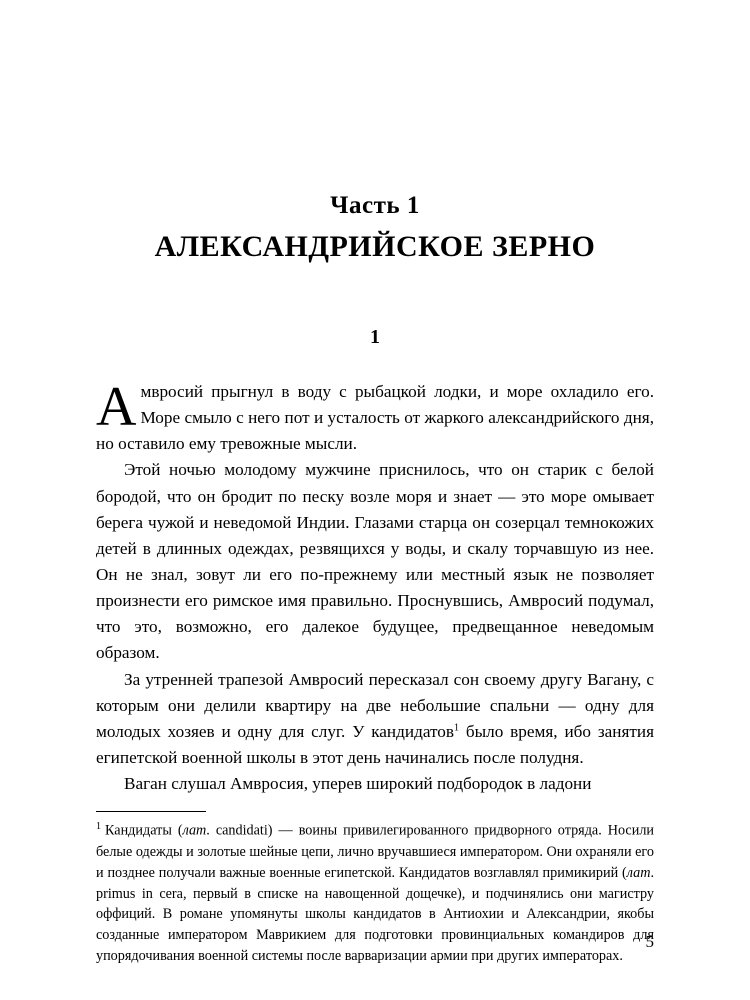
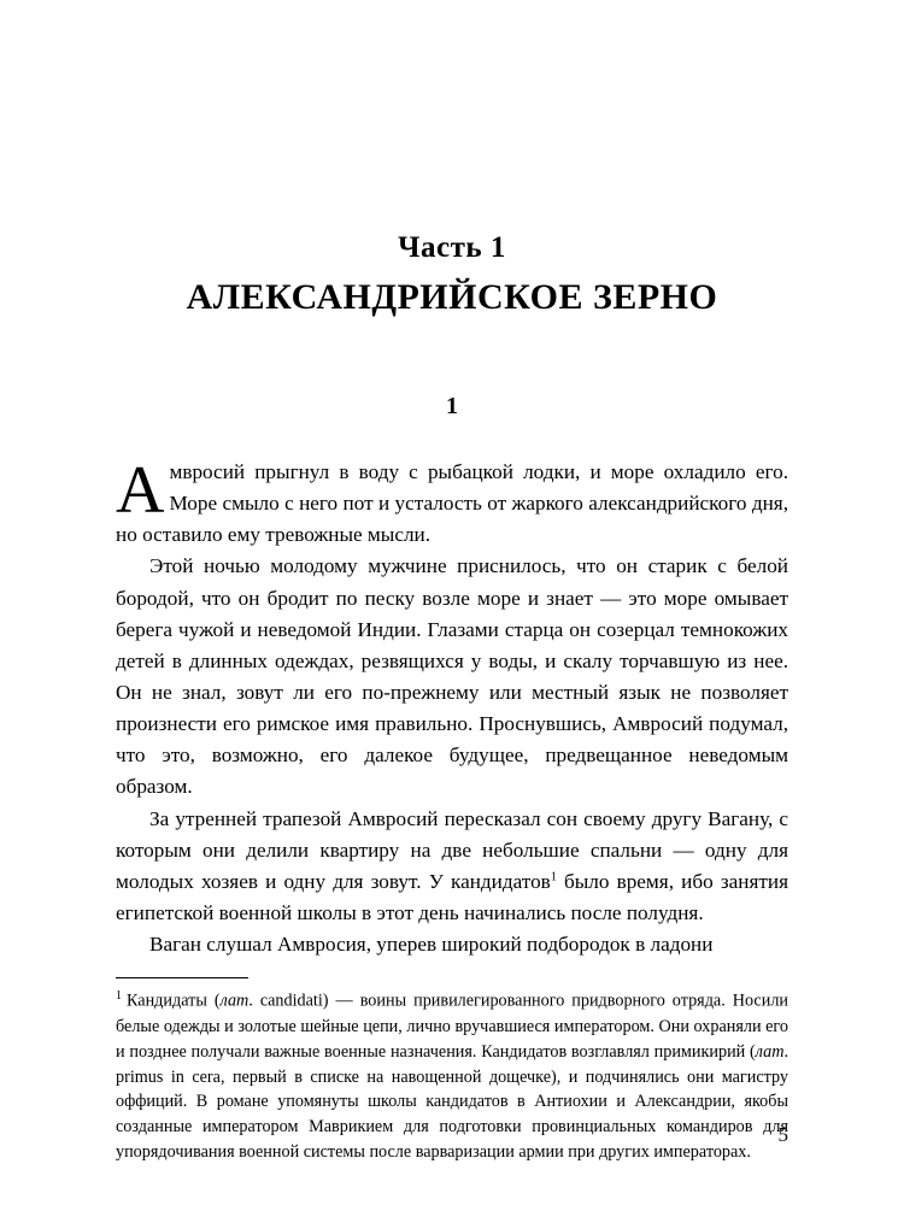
  Часть 1
  АЛЕКСАНДРИЙСКОЕ ЗЕРНО
  1
  Амвросий прыгнул в воду с рыбацкой лодки, и море охладило его. Море смыло с него пот и усталость от жаркого александрийского дня, но оставило ему тревожные мысли.
- Этой ночью молодому мужчине приснилось, что он старик с белой бородой, что он бродит по песку возле моря и знает — это море омывает берега чужой и неведомой Индии. Глазами старца он созерцал темнокожих детей в длинных одеждах, резвящихся у воды, и скалу торчавшую из нее. Он не знал, зовут ли его по-прежнему или местный язык не позволяет произнести его римское имя правильно. Проснувшись, Амвросий подумал, что это, возможно, его далекое будущее, предвещанное неведомым образом.
+ Этой ночью молодому мужчине приснилось, что он старик с белой бородой, что он бродит по песку возле море и знает — это море омывает берега чужой и неведомой Индии. Глазами старца он созерцал темнокожих детей в длинных одеждах, резвящихся у воды, и скалу торчавшую из нее. Он не знал, зовут ли его по-прежнему или местный язык не позволяет произнести его римское имя правильно. Проснувшись, Амвросий подумал, что это, возможно, его далекое будущее, предвещанное неведомым образом.
- За утренней трапезой Амвросий пересказал сон своему другу Вагану, с которым они делили квартиру на две небольшие спальни — одну для молодых хозяев и одну для слуг. У кандидатов1 было время, ибо занятия египетской военной школы в этот день начинались после полудня.
+ За утренней трапезой Амвросий пересказал сон своему другу Вагану, с которым они делили квартиру на две небольшие спальни — одну для молодых хозяев и одну для зовут. У кандидатов1 было время, ибо занятия египетской военной школы в этот день начинались после полудня.
  Ваган слушал Амвросия, уперев широкий подбородок в ладони
- 1 Кандидаты (лат. candidati) — воины привилегированного придворного отряда. Носили белые одежды и золотые шейные цепи, лично вручавшиеся императором. Они охраняли его и позднее получали важные военные египетской. Кандидатов возглавлял примикирий (лат. primus in cera, первый в списке на навощенной дощечке), и подчинялись они магистру оффиций. В романе упомянуты школы кандидатов в Антиохии и Александрии, якобы созданные императором Маврикием для подготовки провинциальных командиров для упорядочивания военной системы после варваризации армии при других императорах.
+ 1 Кандидаты (лат. candidati) — воины привилегированного придворного отряда. Носили белые одежды и золотые шейные цепи, лично вручавшиеся императором. Они охраняли его и позднее получали важные военные назначения. Кандидатов возглавлял примикирий (лат. primus in cera, первый в списке на навощенной дощечке), и подчинялись они магистру оффиций. В романе упомянуты школы кандидатов в Антиохии и Александрии, якобы созданные императором Маврикием для подготовки провинциальных командиров для упорядочивания военной системы после варваризации армии при других императорах.
  5
